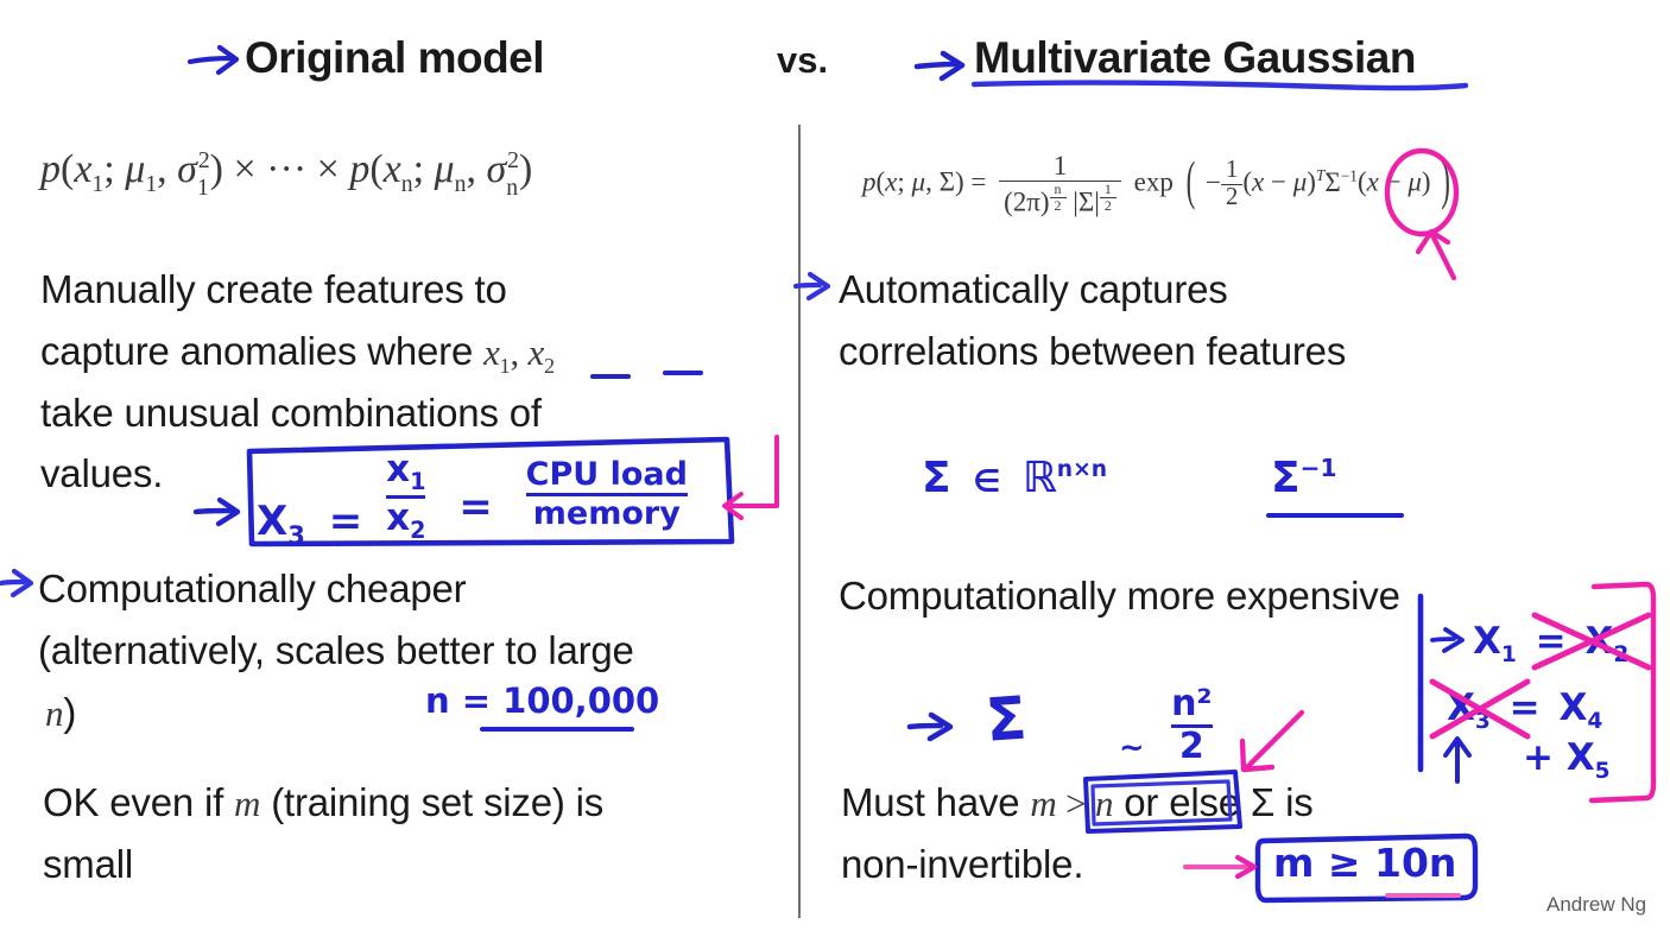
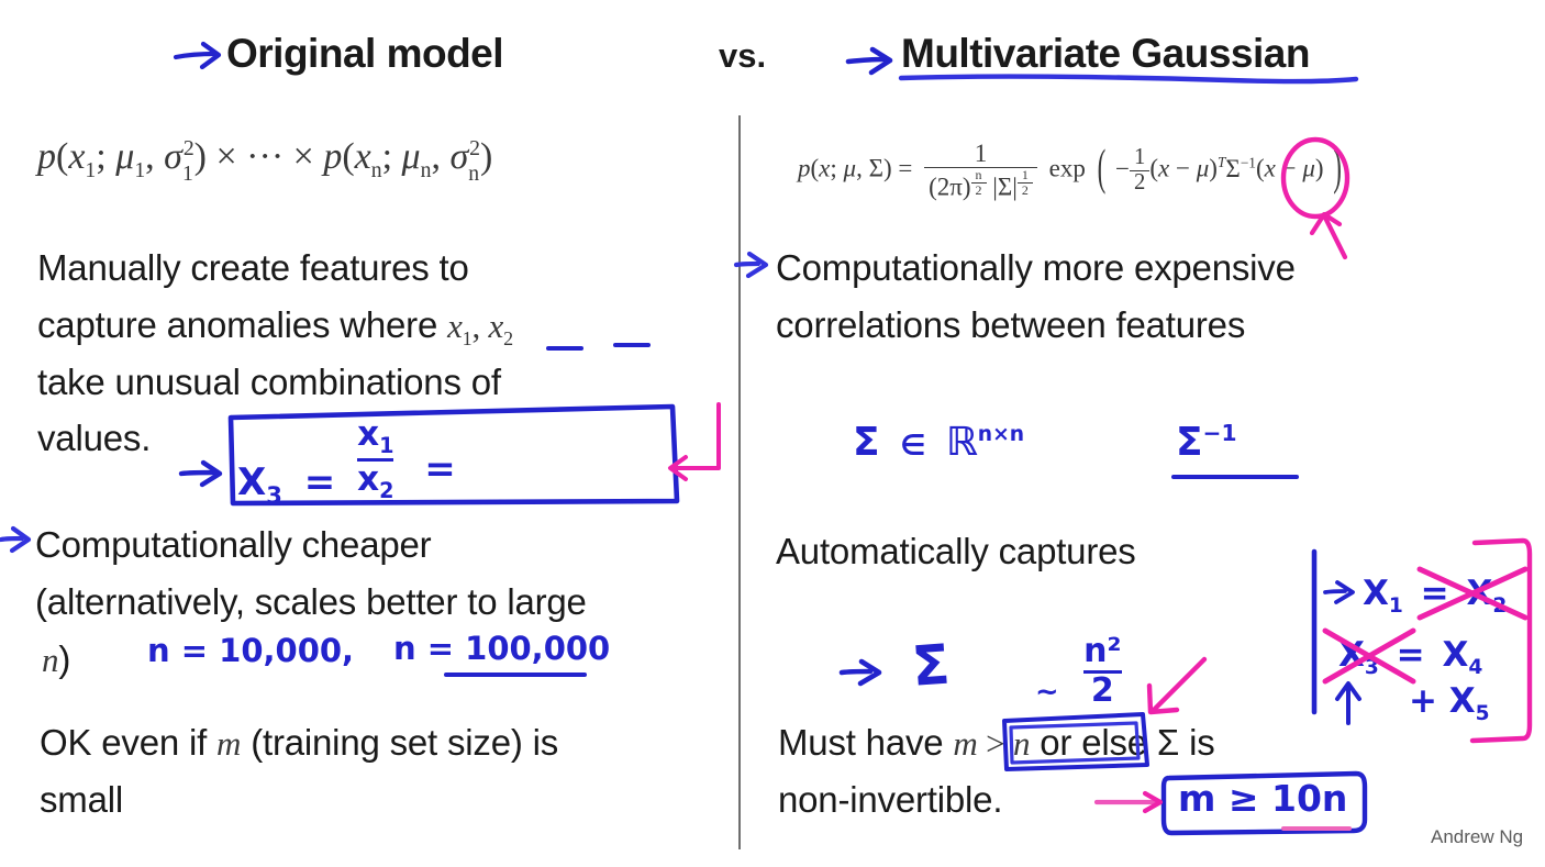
  Original model
  vs.
  Multivariate Gaussian
  p(x1; μ1, σ12) × ··· × p(xn; μn, σn2)
  Manually create features to
  capture anomalies where x1, x2
  take unusual combinations of
  values.
  X3 =
  x1
  x2
  =
- CPU load
- memory
  Computationally cheaper
  (alternatively, scales better to large
  n)
+ n = 10,000,
  n = 100,000
  OK even if m (training set size) is
  small
  p(x; μ, Σ) =
  1
  (2π)
  n
  2
  |Σ|
  1
  2
  exp ( −
  1
  2
  (x − μ)TΣ−1(x − μ) )
- Automatically captures
+ Computationally more expensive
  correlations between features
  Σ ∈ ℝn×n
  Σ−1
- Computationally more expensive
+ Automatically captures
  ~
  n²
  2
  X1 = X
  X3 = X4
  + X5
  Must have m > n or els Σ is
  non-invertible.
  m ≥ 10n
  Andrew Ng
